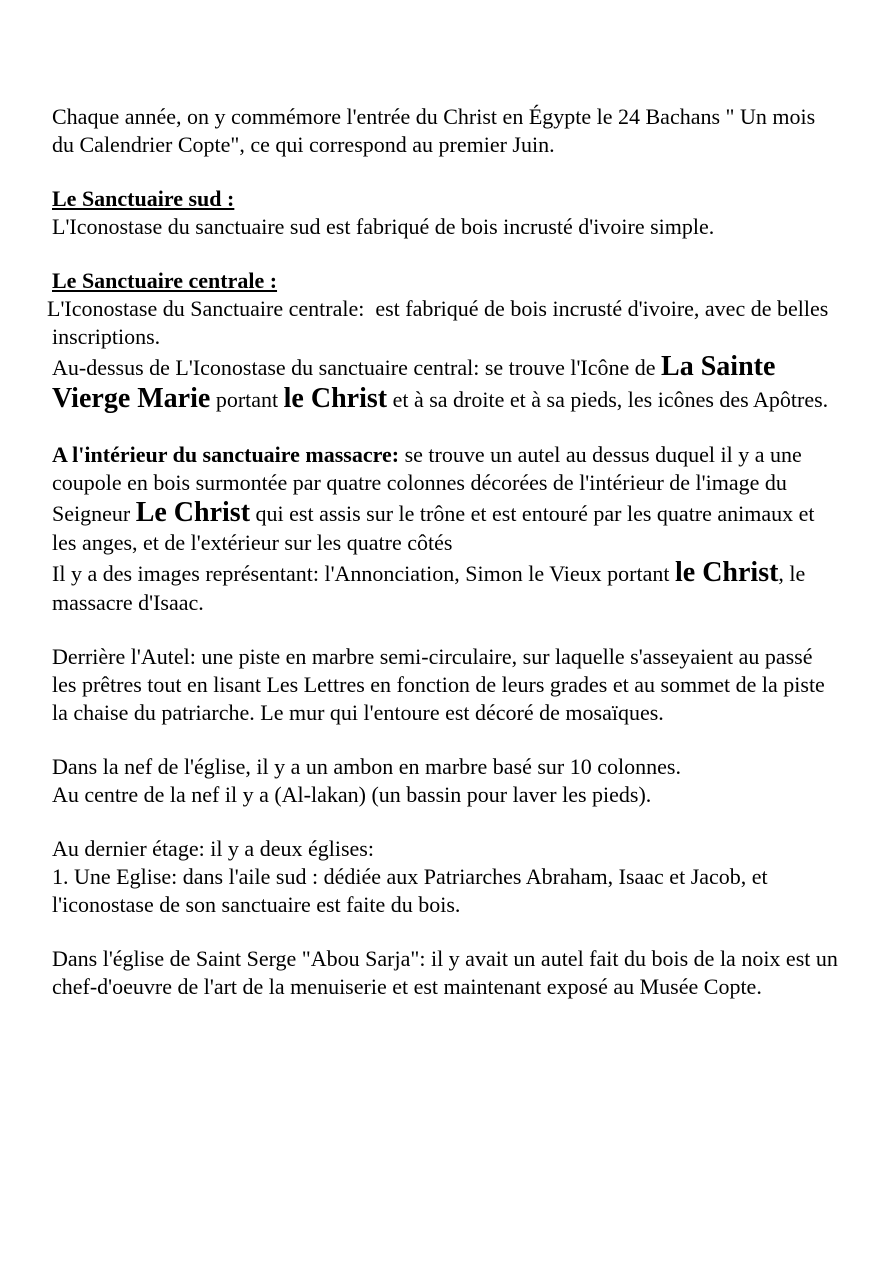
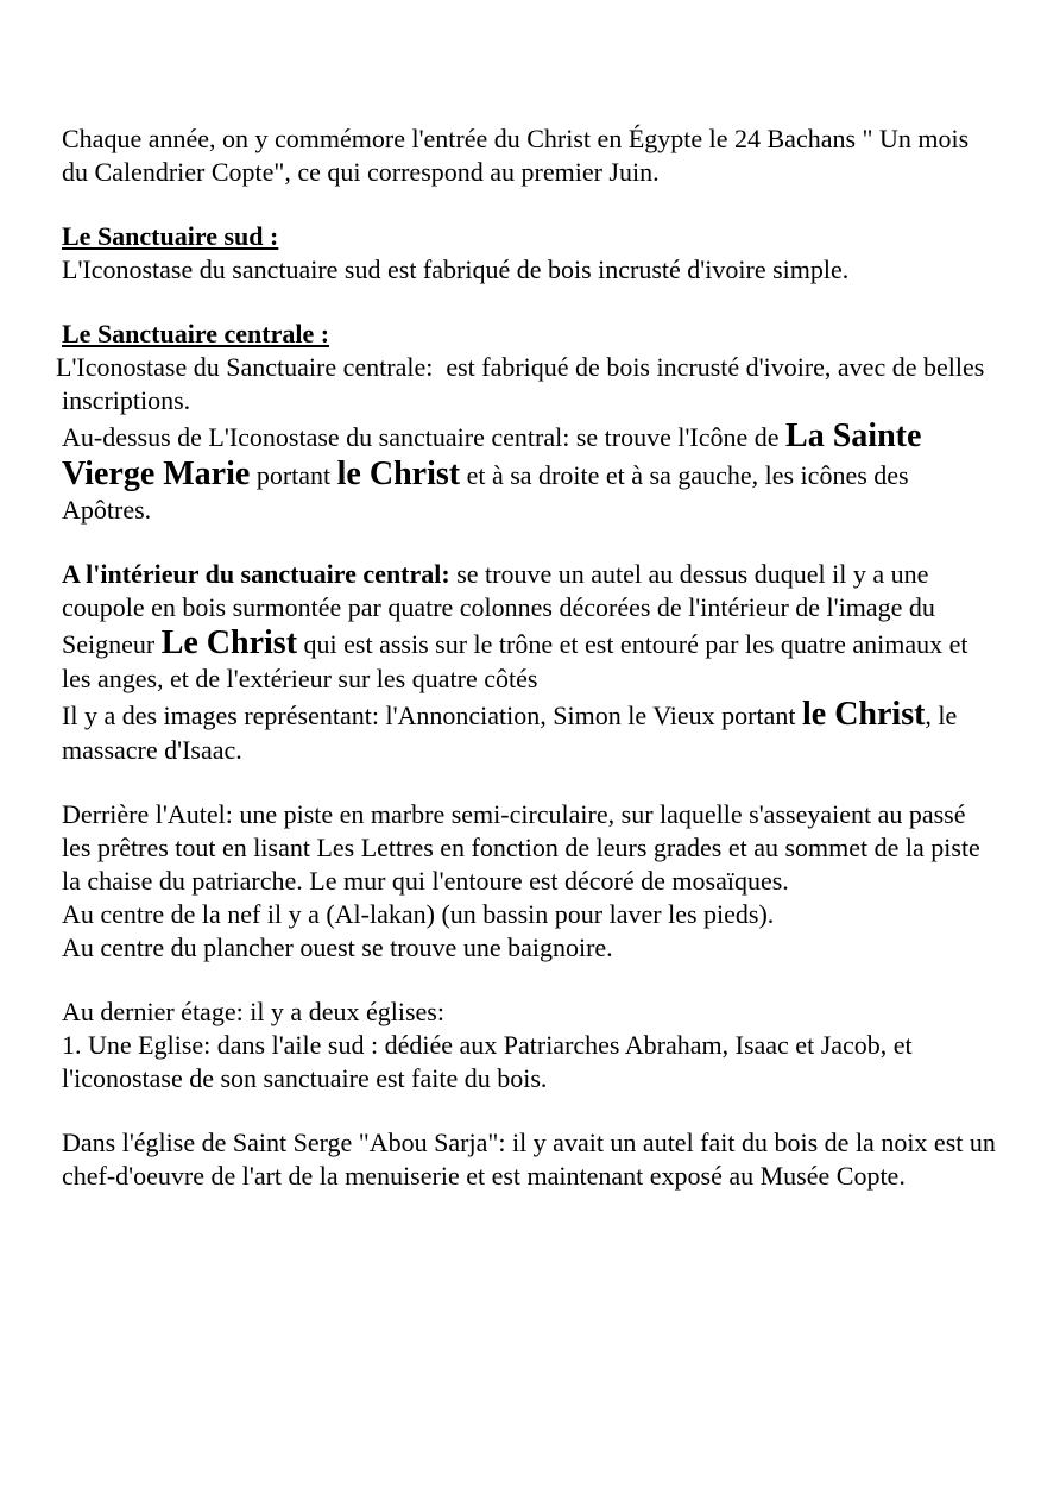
  Chaque année, on y commémore l'entrée du Christ en Égypte le 24 Bachans " Un mois du Calendrier Copte", ce qui correspond au premier Juin.
  Le Sanctuaire sud :
  L'Iconostase du sanctuaire sud est fabriqué de bois incrusté d'ivoire simple.
  Le Sanctuaire centrale :
  L'Iconostase du Sanctuaire centrale: est fabriqué de bois incrusté d'ivoire, avec de belles inscriptions.
- Au-dessus de L'Iconostase du sanctuaire central: se trouve l'Icône de La Sainte Vierge Marie portant le Christ et à sa droite et à sa pieds, les icônes des Apôtres.
+ Au-dessus de L'Iconostase du sanctuaire central: se trouve l'Icône de La Sainte Vierge Marie portant le Christ et à sa droite et à sa gauche, les icônes des Apôtres.
- A l'intérieur du sanctuaire massacre: se trouve un autel au dessus duquel il y a une coupole en bois surmontée par quatre colonnes décorées de l'intérieur de l'image du Seigneur Le Christ qui est assis sur le trône et est entouré par les quatre animaux et les anges, et de l'extérieur sur les quatre côtés
+ A l'intérieur du sanctuaire central: se trouve un autel au dessus duquel il y a une coupole en bois surmontée par quatre colonnes décorées de l'intérieur de l'image du Seigneur Le Christ qui est assis sur le trône et est entouré par les quatre animaux et les anges, et de l'extérieur sur les quatre côtés
  Il y a des images représentant: l'Annonciation, Simon le Vieux portant le Christ, le massacre d'Isaac.
  Derrière l'Autel: une piste en marbre semi-circulaire, sur laquelle s'asseyaient au passé les prêtres tout en lisant Les Lettres en fonction de leurs grades et au sommet de la piste la chaise du patriarche. Le mur qui l'entoure est décoré de mosaïques.
- Dans la nef de l'église, il y a un ambon en marbre basé sur 10 colonnes.
  Au centre de la nef il y a (Al-lakan) (un bassin pour laver les pieds).
+ Au centre du plancher ouest se trouve une baignoire.
  Au dernier étage: il y a deux églises:
  1. Une Eglise: dans l'aile sud : dédiée aux Patriarches Abraham, Isaac et Jacob, et l'iconostase de son sanctuaire est faite du bois.
  Dans l'église de Saint Serge "Abou Sarja": il y avait un autel fait du bois de la noix est un chef-d'oeuvre de l'art de la menuiserie et est maintenant exposé au Musée Copte.
